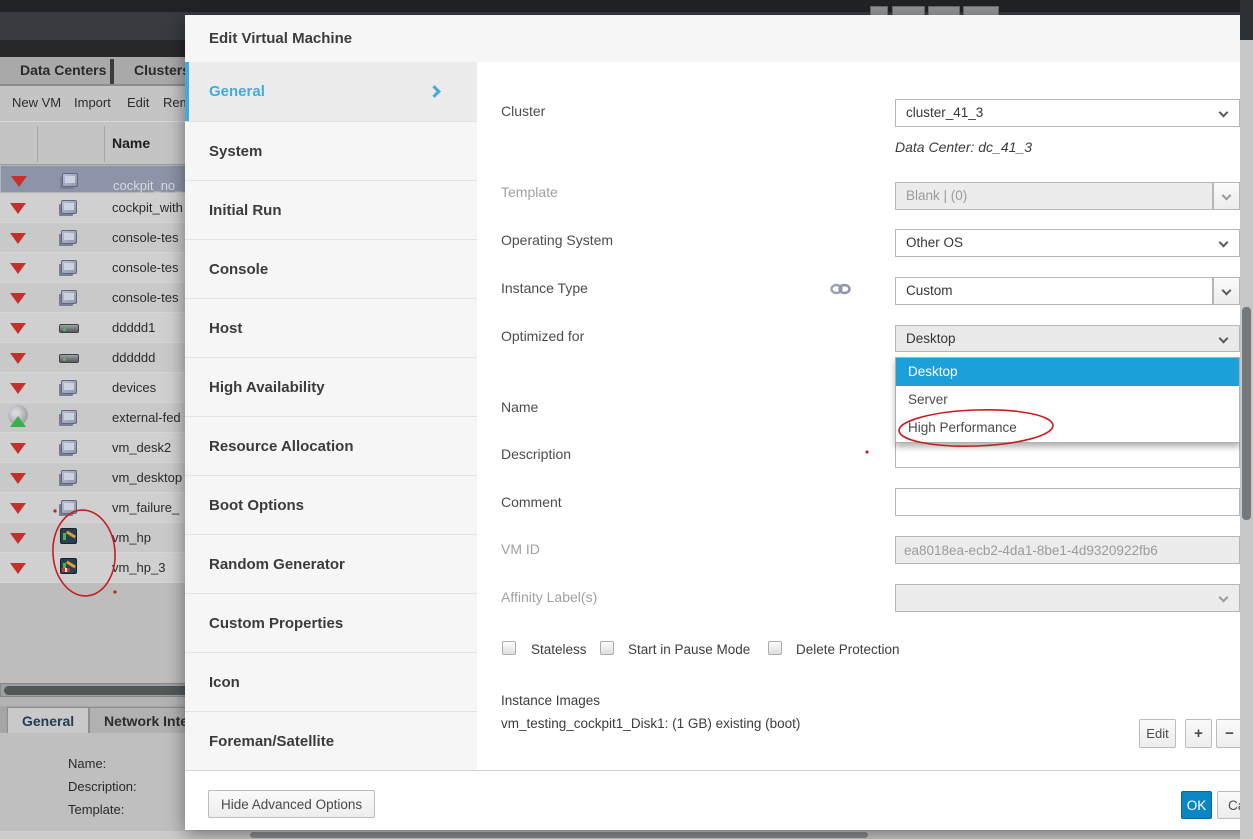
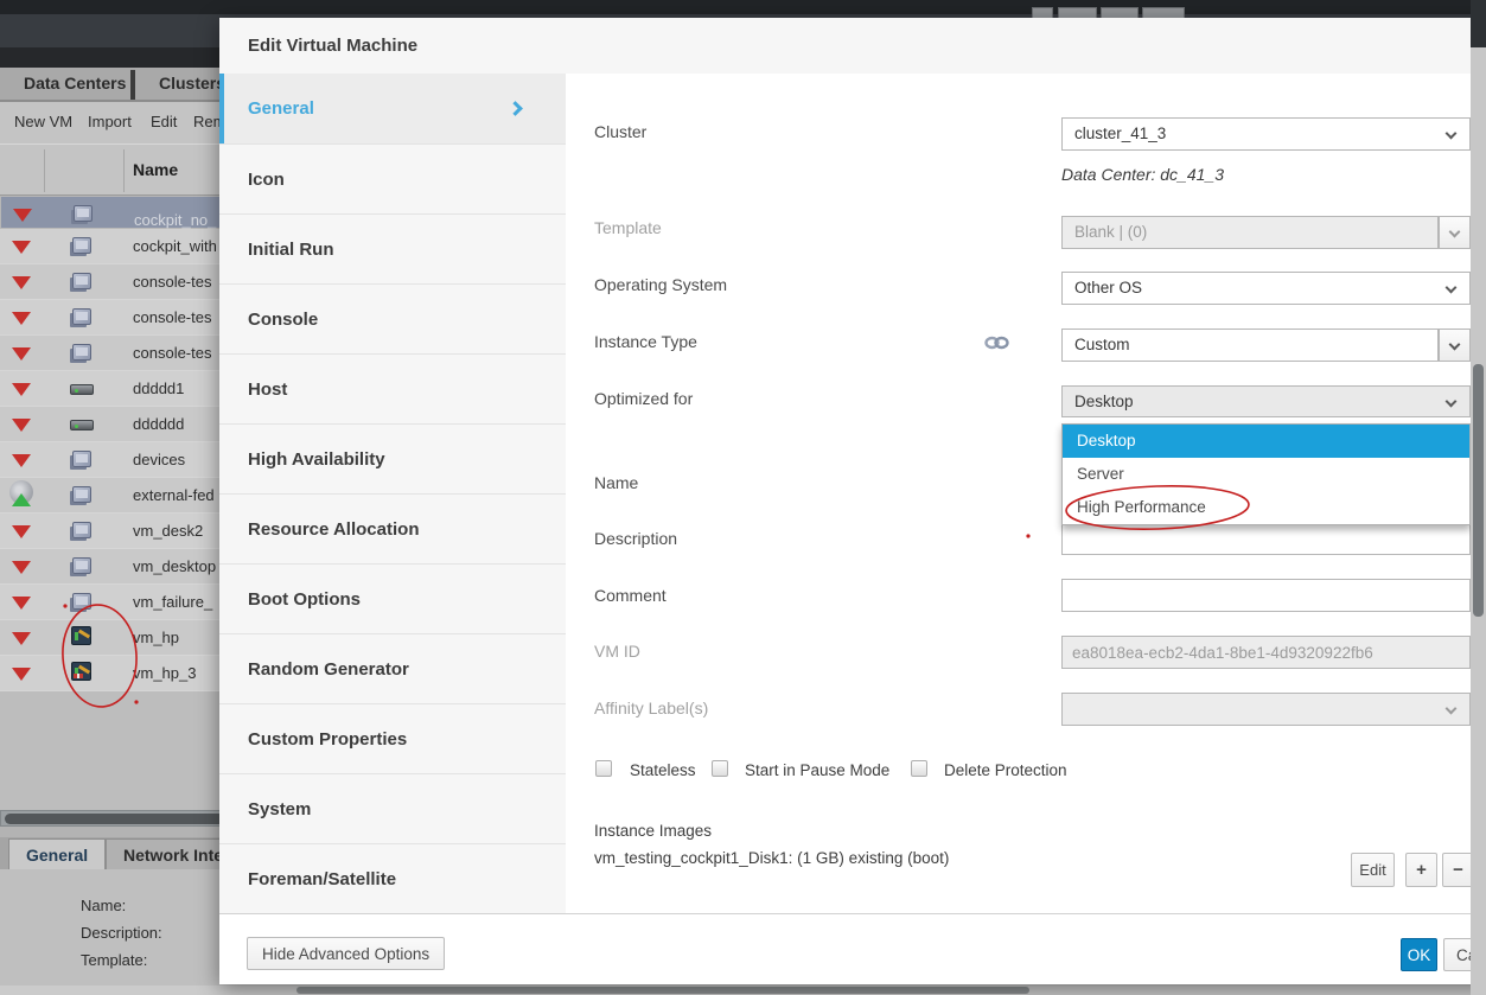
  Data Centers
  Cluster
  New VM
  Import
  Edit
  Name
  cockpit_no_
  cockpit_with
  console-tes
  console-tes
  console-tes
  ddddd1
  dddddd
  devices
  external-fed
  vm_desk2
  vm_desktop
  vm_failure_
  vm_hp
  vm_hp_3
  General
  Name:
  Description:
  Template:
  Edit Virtual Machine
  General
- System
+ Icon
  Initial Run
  Console
  Host
  High Availability
  Resource Allocation
  Boot Options
  Random Generator
  Custom Properties
- Icon
+ System
  Foreman/Satellite
  Cluster
  cluster_41_3
  Data Center: dc_41_3
  Template
  Blank | (0)
  Operating System
  Other OS
  Instance Type
  Custom
  Optimized for
  Desktop
  Name
  Desktop
  Server
  High Performance
  Description
  Comment
  VM ID
  ea8018ea-ecb2-4da1-8be1-4d9320922fb6
  Affinity Label(s)
  Stateless
  Start in Pause Mode
  Delete Protection
  Instance Images
  vm_testing_cockpit1_Disk1: (1 GB) existing (boot)
  Edit
  +
  −
  Hide Advanced Options
  OK
